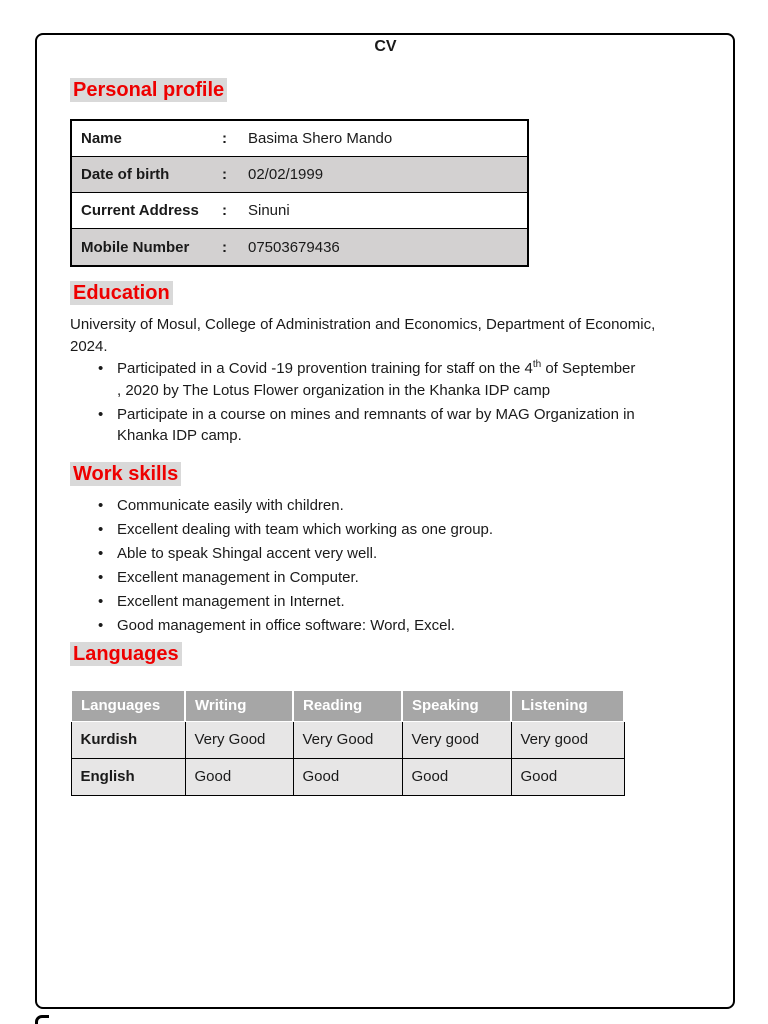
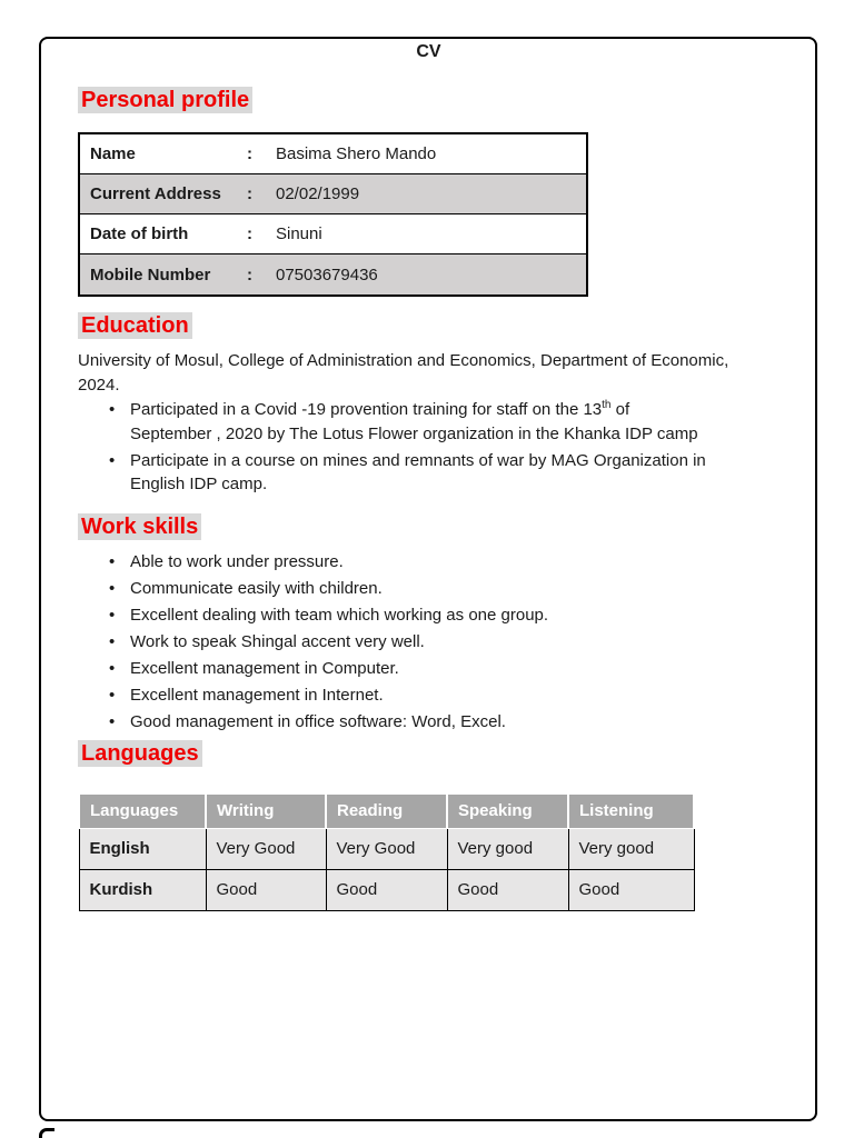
  CV
  Personal profile
  Name
  :
  Basima Shero Mando
- Date of birth
+ Current Address
  :
  02/02/1999
- Current Address
+ Date of birth
  :
  Sinuni
  Mobile Number
  :
  07503679436
  Education
  University of Mosul, College of Administration and Economics, Department of Economic, 2024.
- Participated in a Covid -19 provention training for staff on the 4th of September , 2020 by The Lotus Flower organization in the Khanka IDP camp
+ Participated in a Covid -19 provention training for staff on the 13th of September , 2020 by The Lotus Flower organization in the Khanka IDP camp
- Participate in a course on mines and remnants of war by MAG Organization in Khanka IDP camp.
+ Participate in a course on mines and remnants of war by MAG Organization in English IDP camp.
  Work skills
+ Able to work under pressure.
  Communicate easily with children.
  Excellent dealing with team which working as one group.
- Able to speak Shingal accent very well.
+ Work to speak Shingal accent very well.
  Excellent management in Computer.
  Excellent management in Internet.
  Good management in office software: Word, Excel.
  Languages
  Languages	Writing	Reading	Speaking	Listening
- Kurdish	Very Good	Very Good	Very good	Very good
+ English	Very Good	Very Good	Very good	Very good
- English	Good	Good	Good	Good
+ Kurdish	Good	Good	Good	Good
